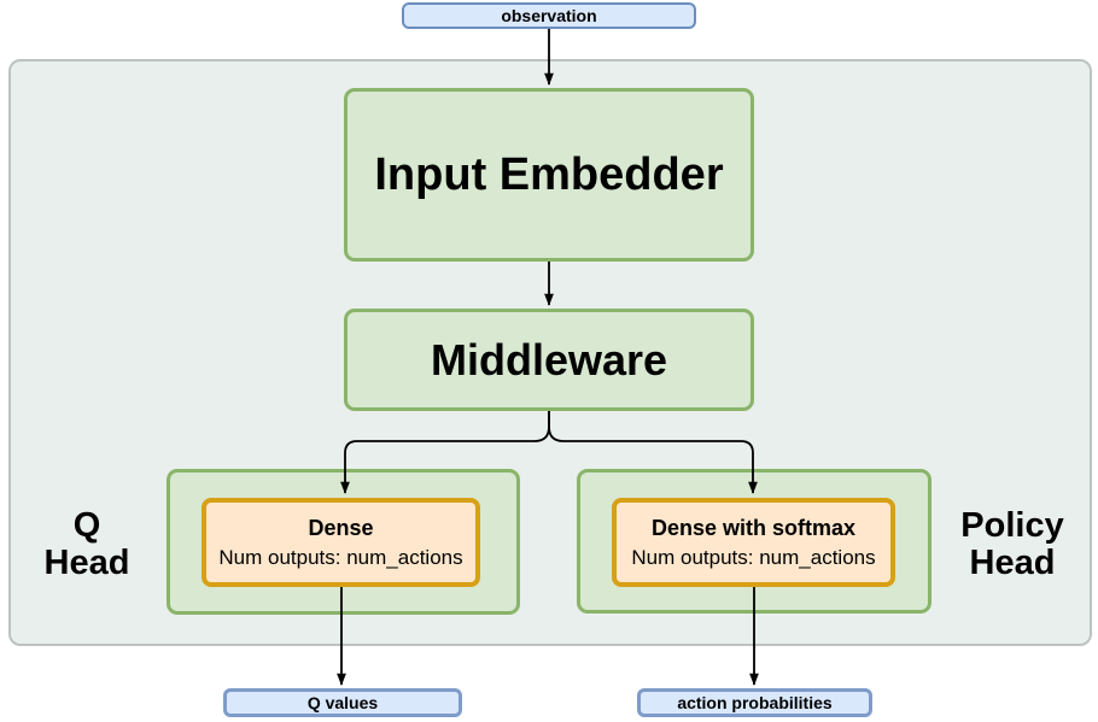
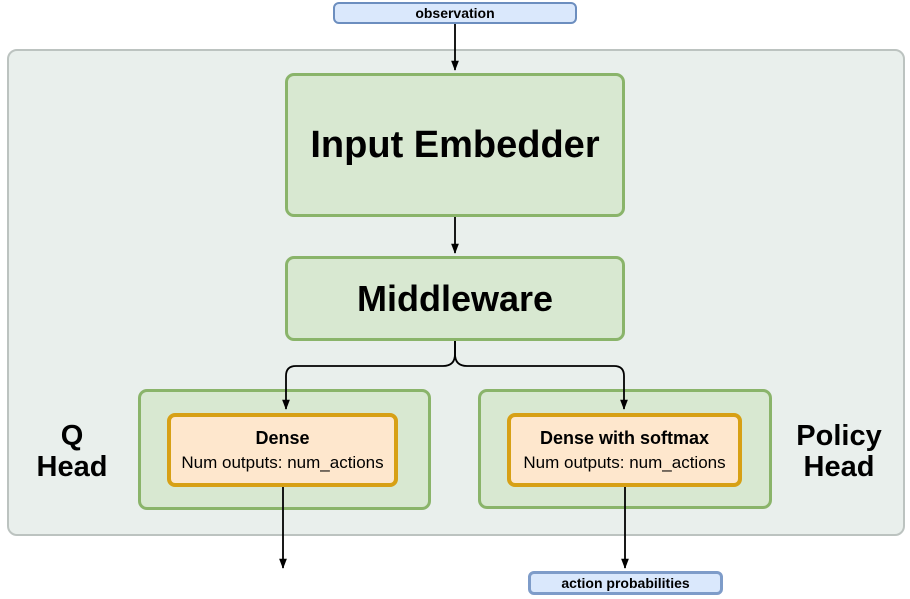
  observation
  Input Embedder
  Middleware
  Dense
  Num outputs: num_actions
  Q
  Head
  Dense with softmax
  Num outputs: num_actions
  Policy
  Head
- Q values
  action probabilities
